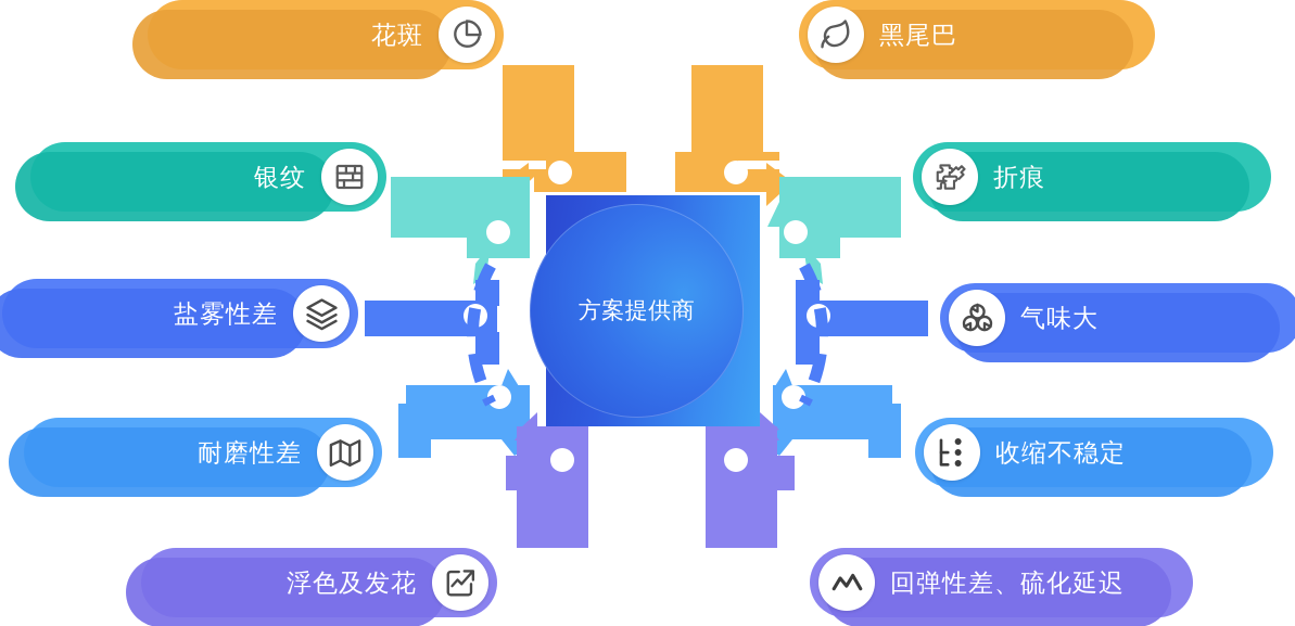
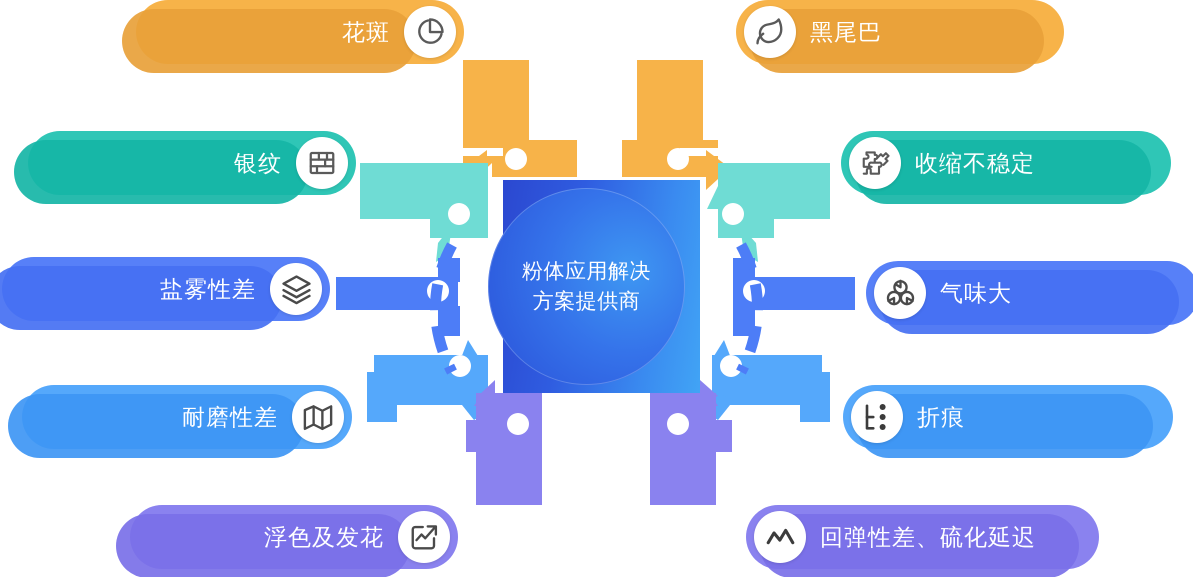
+ 粉体应用解决
  方案提供商
  花斑
  银纹
  盐雾性差
  耐磨性差
  浮色及发花
  黑尾巴
- 折痕
+ 收缩不稳定
  气味大
- 收缩不稳定
+ 折痕
  回弹性差、硫化延迟
